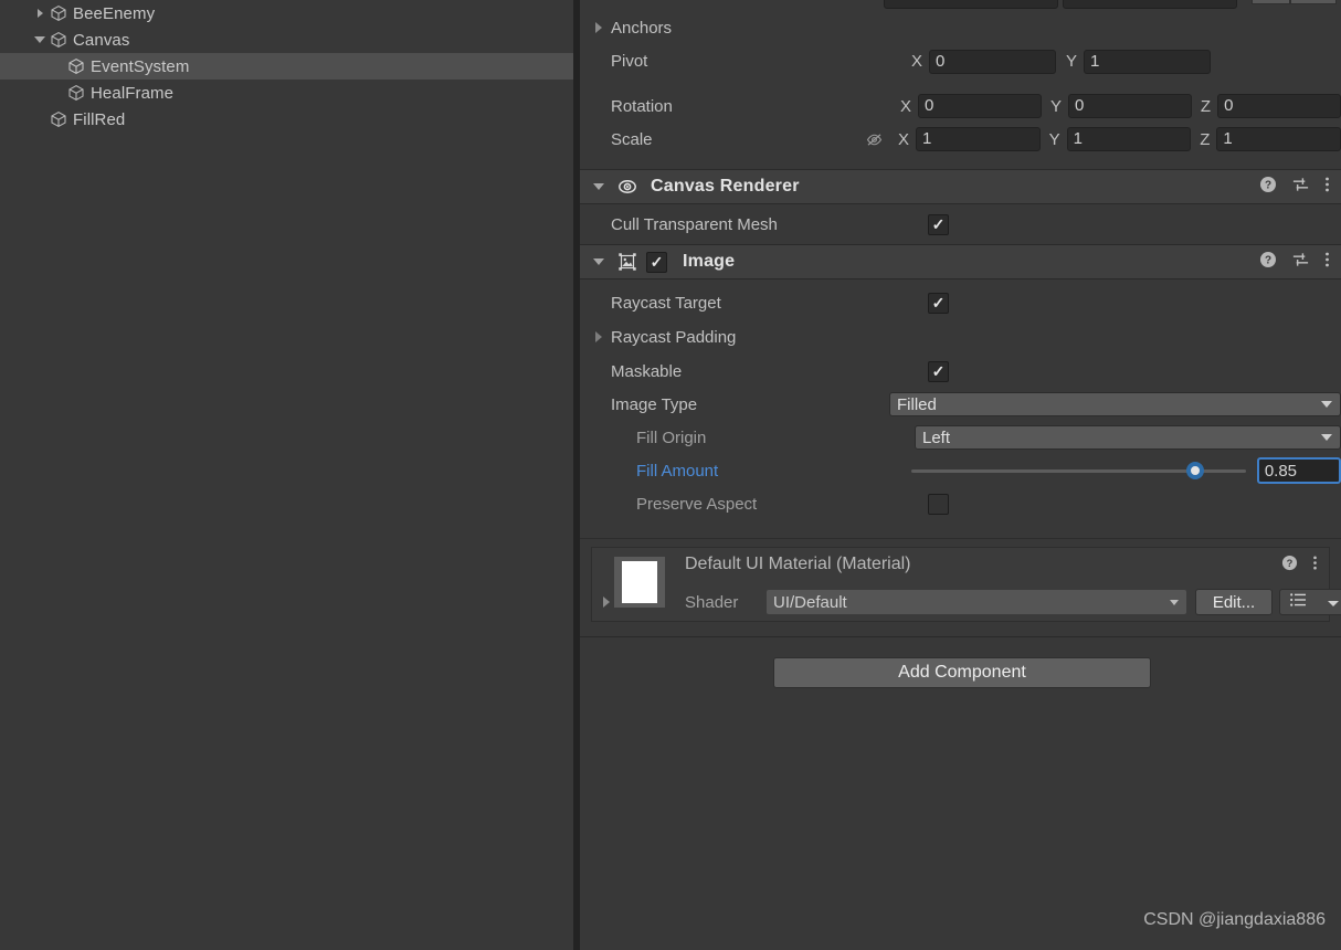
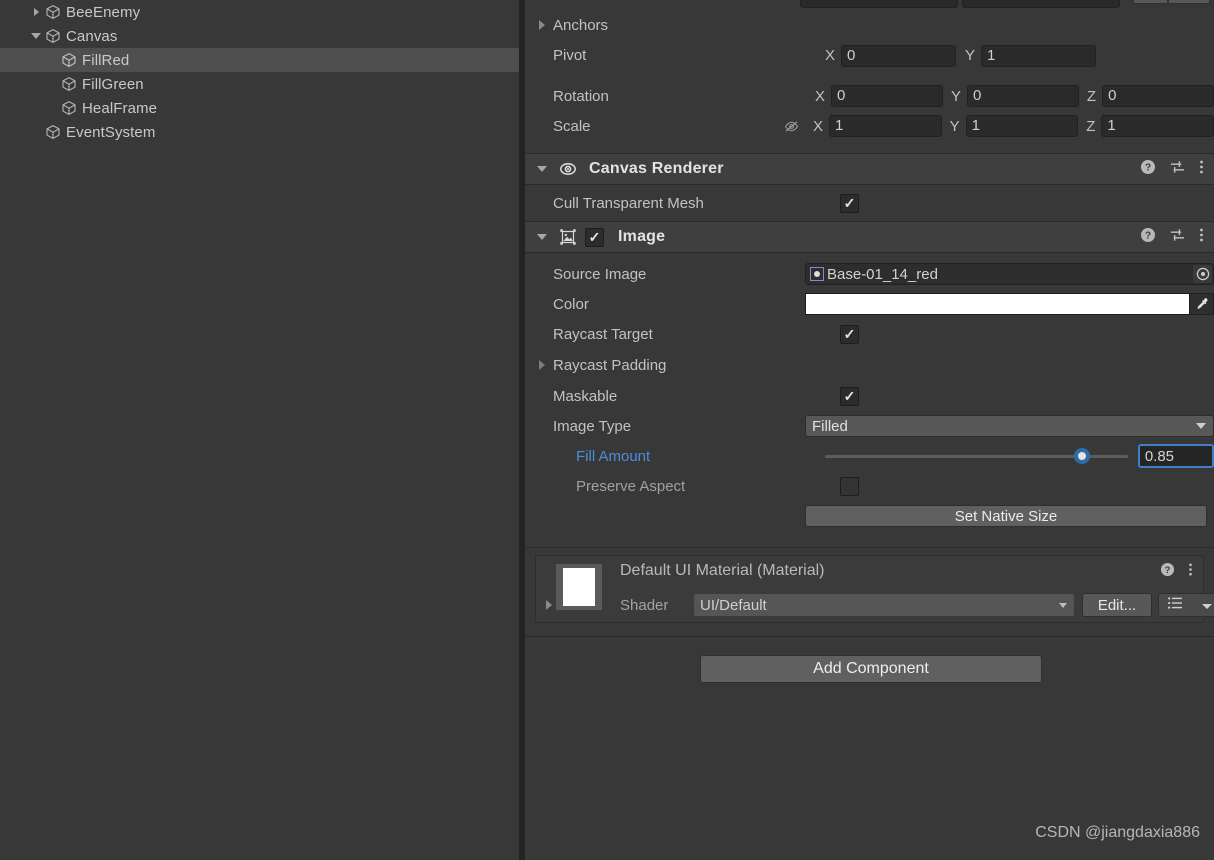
  BeeEnemy
  Canvas
- EventSystem
+ FillRed
+ FillGreen
  HealFrame
- FillRed
+ EventSystem
  Anchors
  Pivot
  X
  0
  Y
  1
  Rotation
  X
  0
  Y
  0
  Z
  0
  Scale
  X
  1
  Y
  1
  Z
  1
  Canvas Renderer
  ?
  Cull Transparent Mesh
  ✓
  ✓
  Image
  ?
+ Source Image
+ Base-01_14_red
+ Color
  Raycast Target
  ✓
  Raycast Padding
  Maskable
  ✓
  Image Type
  Filled
- Fill Origin
- Left
  Fill Amount
  0.85
  Preserve Aspect
+ Set Native Size
  Default UI Material (Material)
  Shader
  UI/Default
  Edit...
  ?
  Add Component
  CSDN @jiangdaxia886
